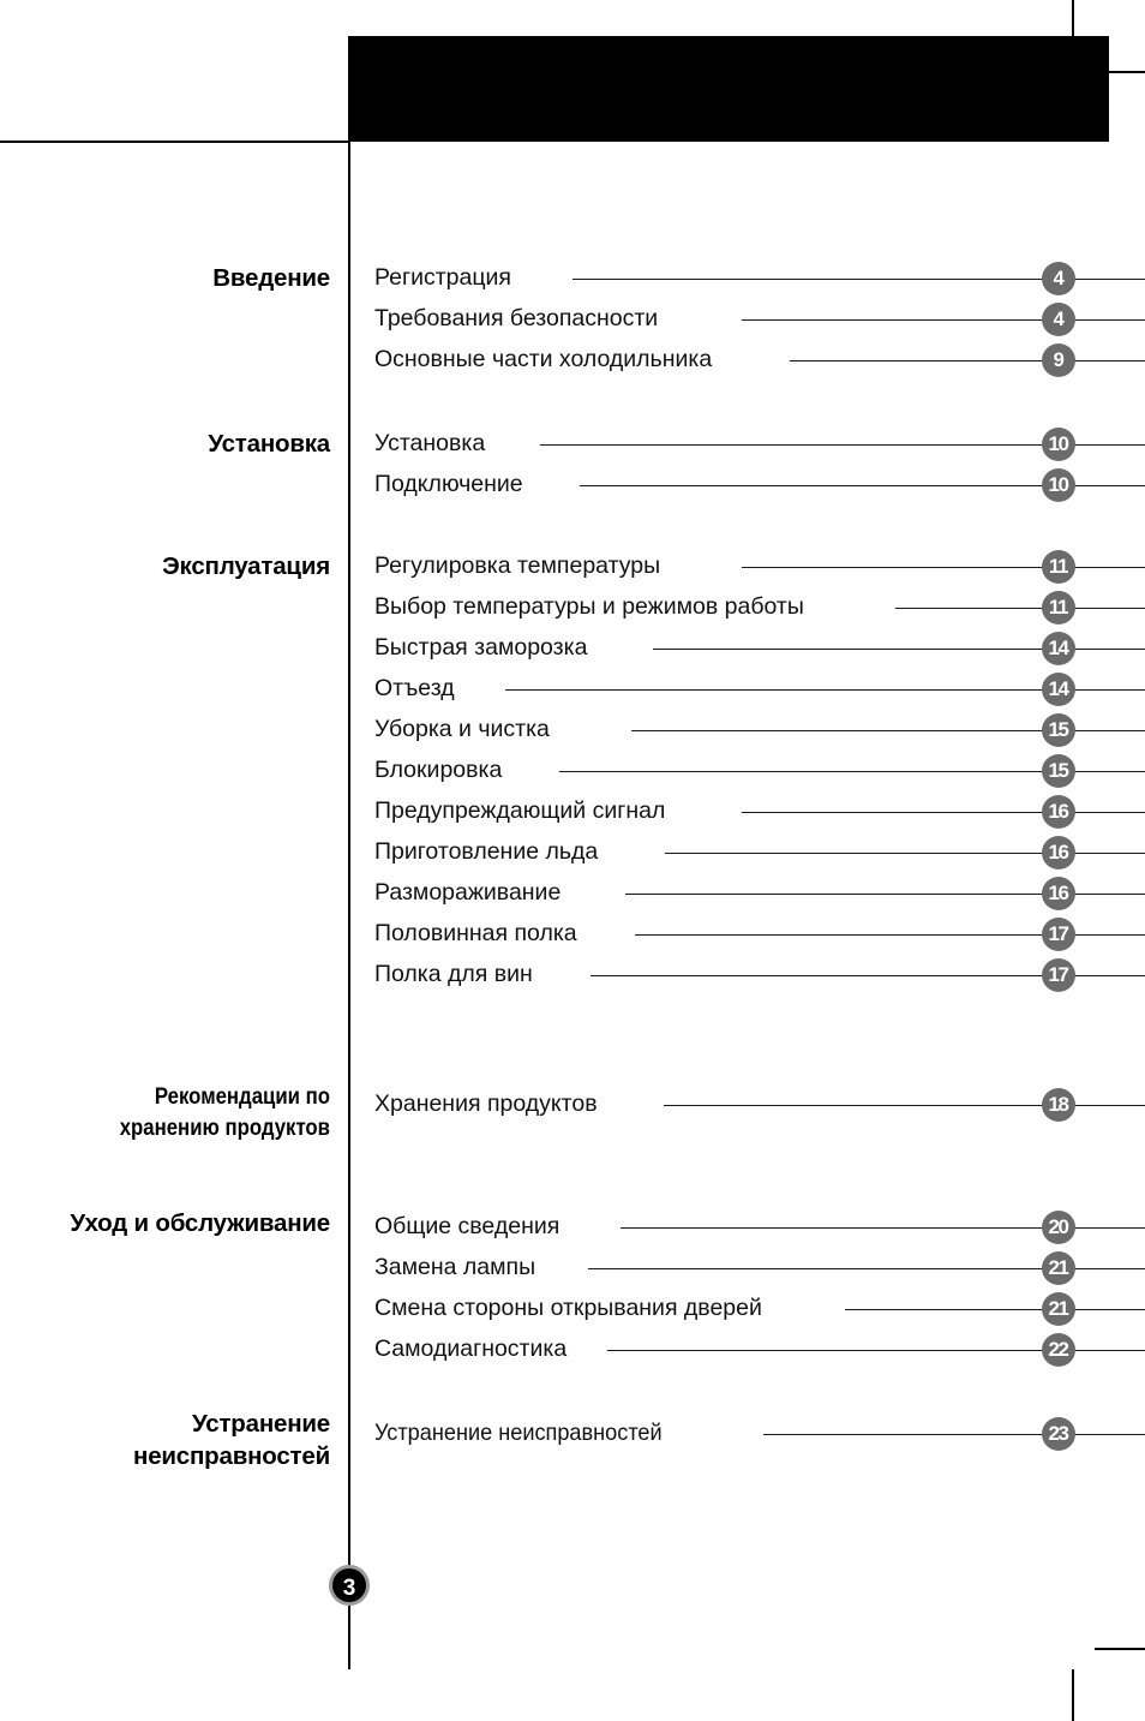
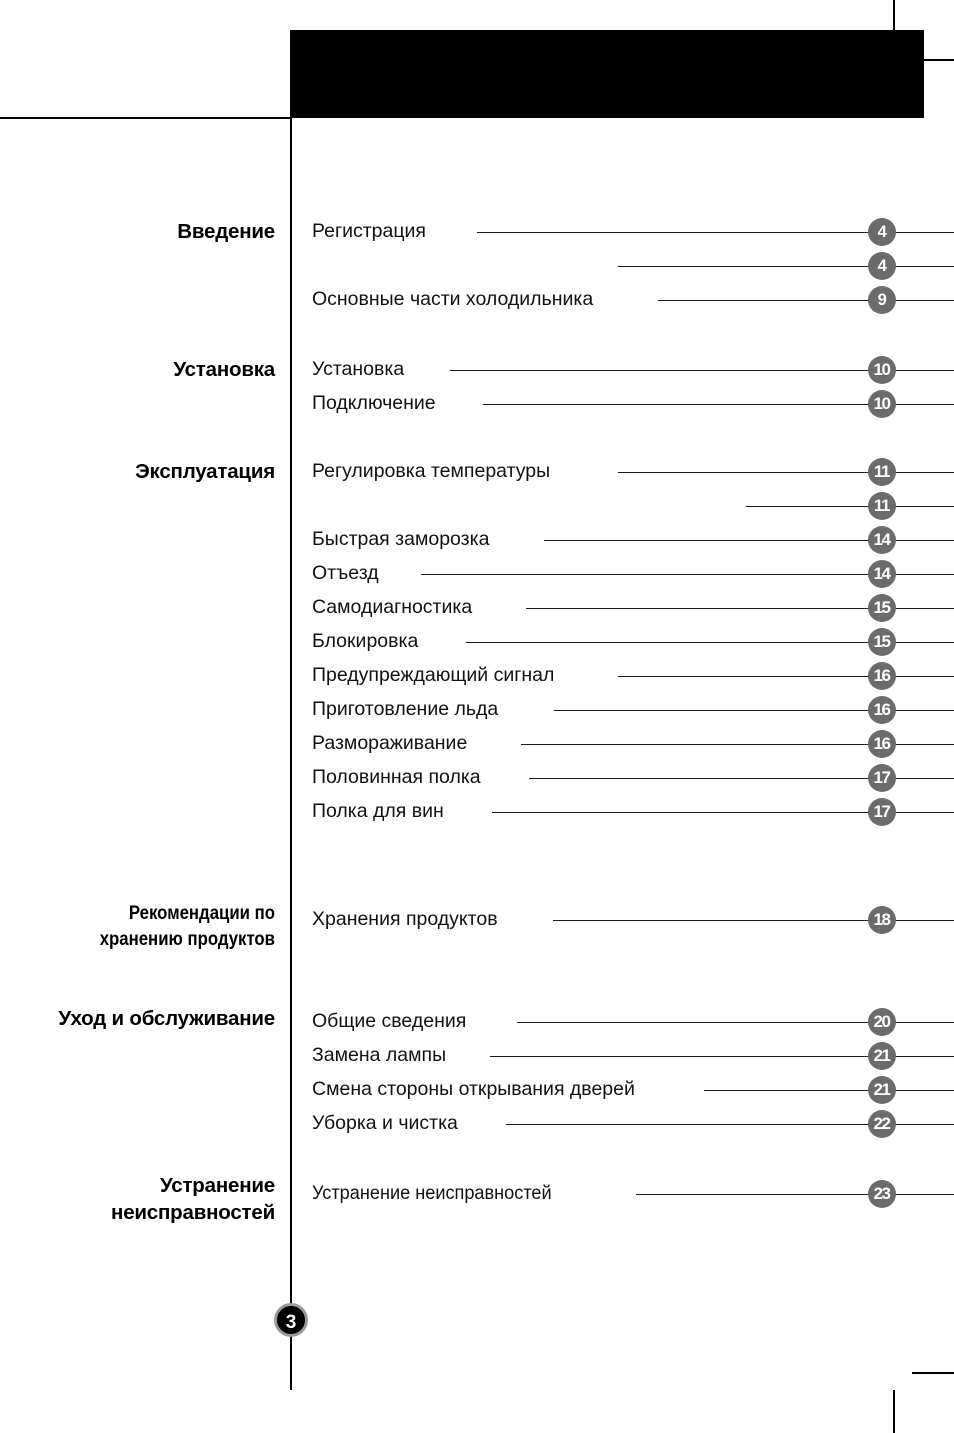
  Введение
  Регистрация
  4
- Требования безопасности
  4
  Основные части холодильника
  9
  Установка
  Установка
  10
  Подключение
  10
  Эксплуатация
  Регулировка температуры
  11
- Выбор температуры и режимов работы
  11
  Быстрая заморозка
  14
  Отъезд
  14
- Уборка и чистка
+ Самодиагностика
  15
  Блокировка
  15
  Предупреждающий сигнал
  16
  Приготовление льда
  16
  Размораживание
  16
  Половинная полка
  17
  Полка для вин
  17
  Рекомендации по хранению продуктов
  Хранения продуктов
  18
  Уход и обслуживание
  Общие сведения
  20
  Замена лампы
  21
  Смена стороны открывания дверей
  21
- Самодиагностика
+ Уборка и чистка
  22
  Устранение неисправностей
  Устранение неисправностей
  23
  3
